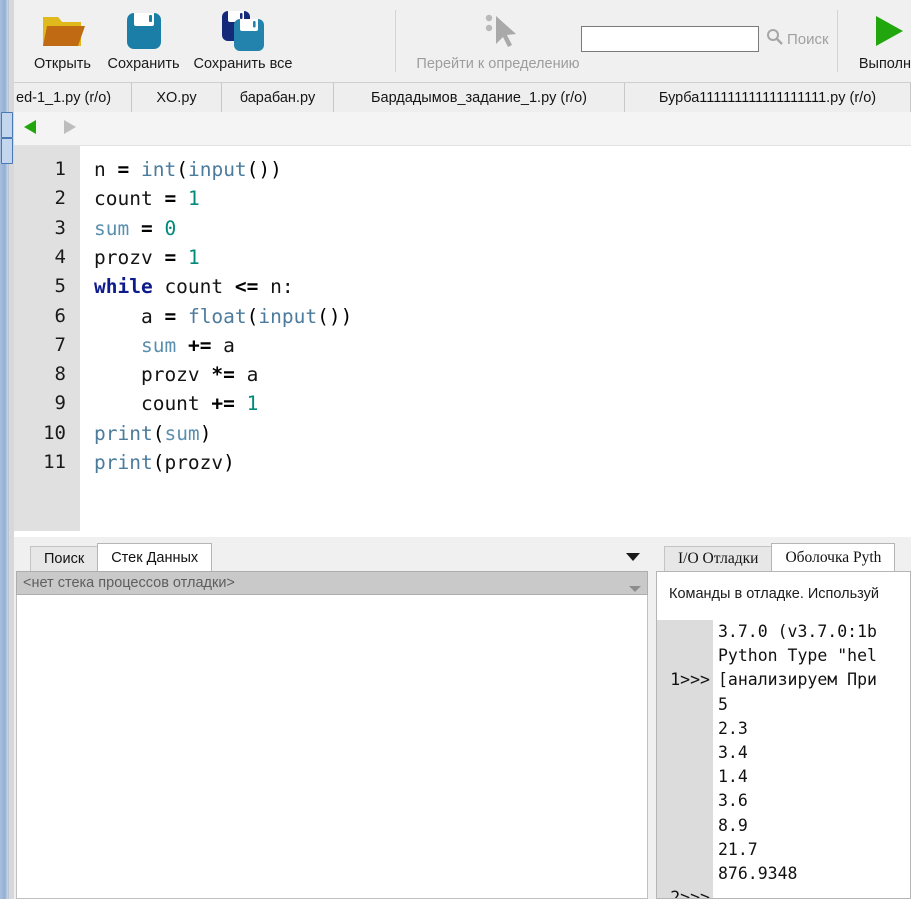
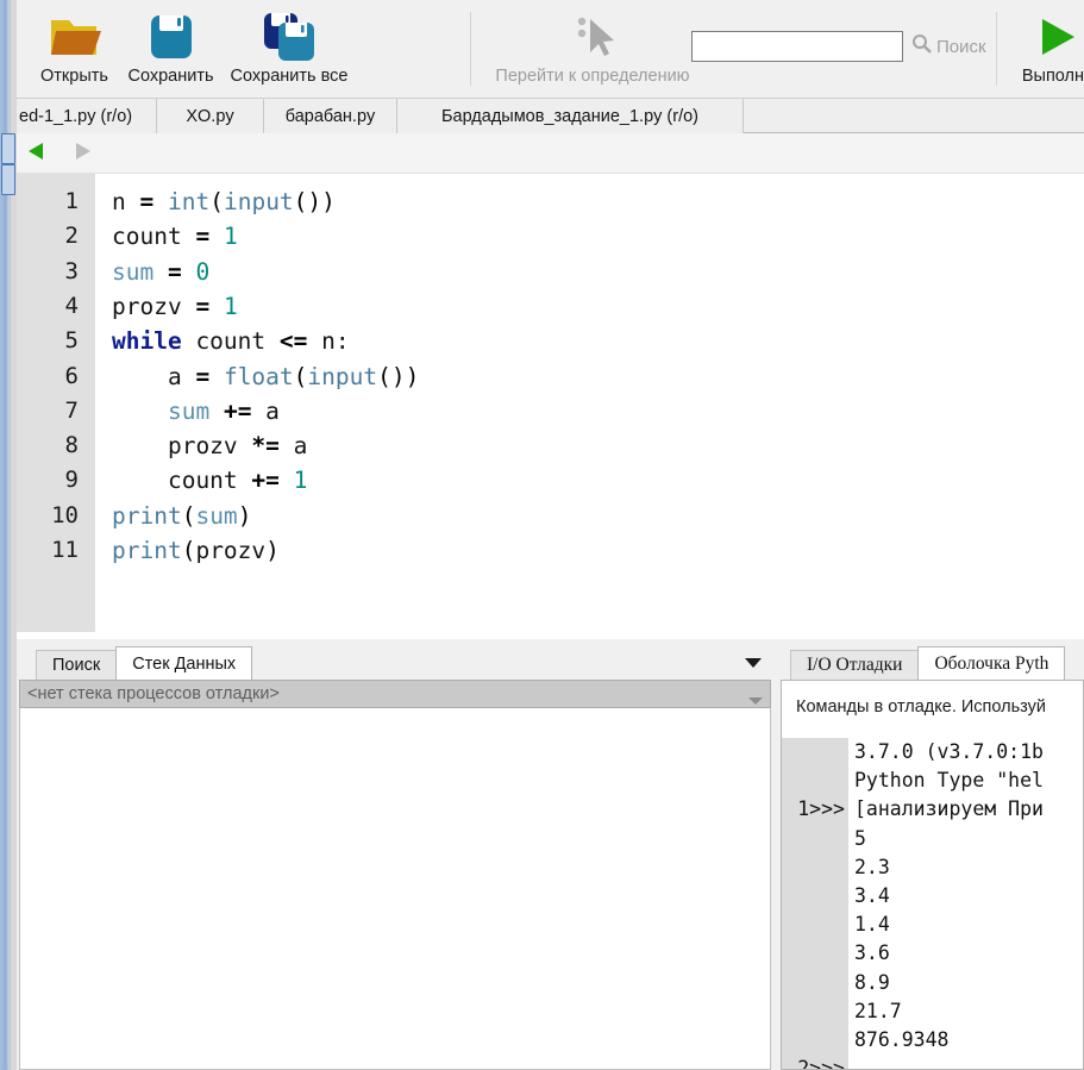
  Открыть
  Сохранить
  Сохранить все
  Перейти к определению
  Поиск
  Выполн
  ed-1_1.py (r/o)
  XO.py
  барабан.py
  Бардадымов_задание_1.py (r/o)
- Бурба111111111111111111.py (r/o)
  1
  2
  3
  4
  5
  6
  7
  8
  9
  10
  11
  n = int(input())
  count = 1
  sum = 0
  prozv = 1
  while count <= n:
  a = float(input())
  sum += a
  prozv *= a
  count += 1
  print(sum)
  print(prozv)
  Поиск
  Стек Данных
  <нет стека процессов отладки>
  I/O Отладки
  Оболочка Pyth
  Команды в отладке. Используй
  3.7.0 (v3.7.0:1b
  Python Type "hel
  1>>>
  [анализируем При
  5
  2.3
  3.4
  1.4
  3.6
  8.9
  21.7
  876.9348
  2>>>
